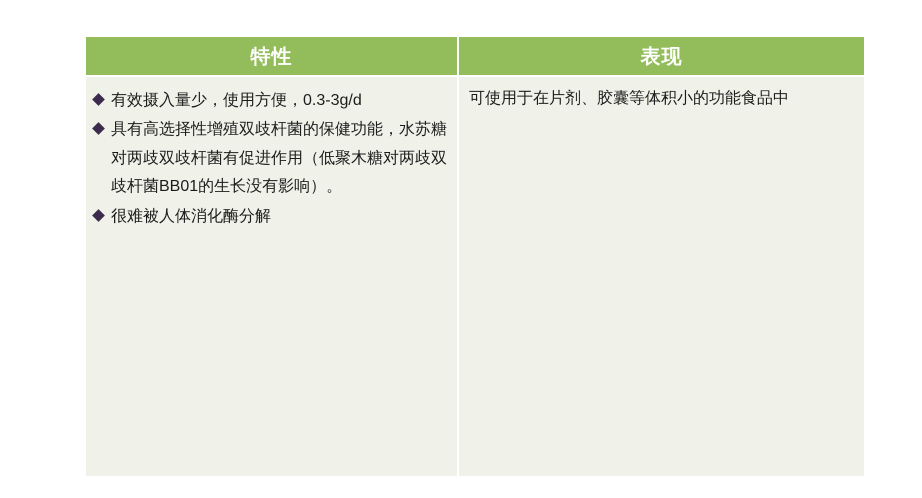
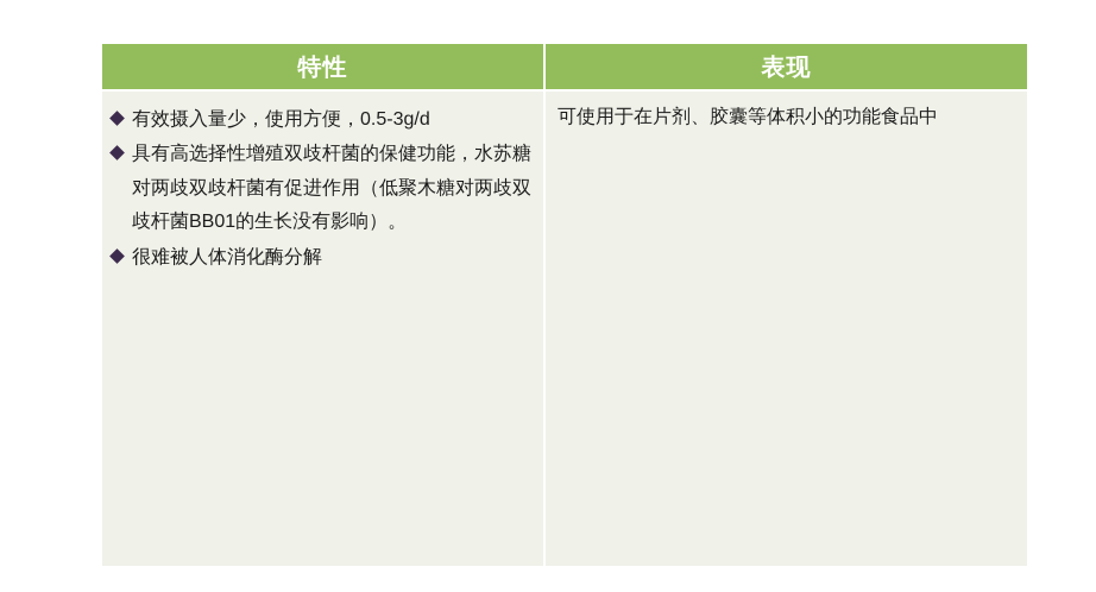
  特性	表现
- 有效摄入量少，使用方便，0.3-3g/d 具有高选择性增殖双歧杆菌的保健功能，水苏糖对两歧双歧杆菌有促进作用（低聚木糖对两歧双歧杆菌BB01的生长没有影响）。 很难被人体消化酶分解	可使用于在片剂、胶囊等体积小的功能食品中
+ 有效摄入量少，使用方便，0.5-3g/d 具有高选择性增殖双歧杆菌的保健功能，水苏糖对两歧双歧杆菌有促进作用（低聚木糖对两歧双歧杆菌BB01的生长没有影响）。 很难被人体消化酶分解	可使用于在片剂、胶囊等体积小的功能食品中
